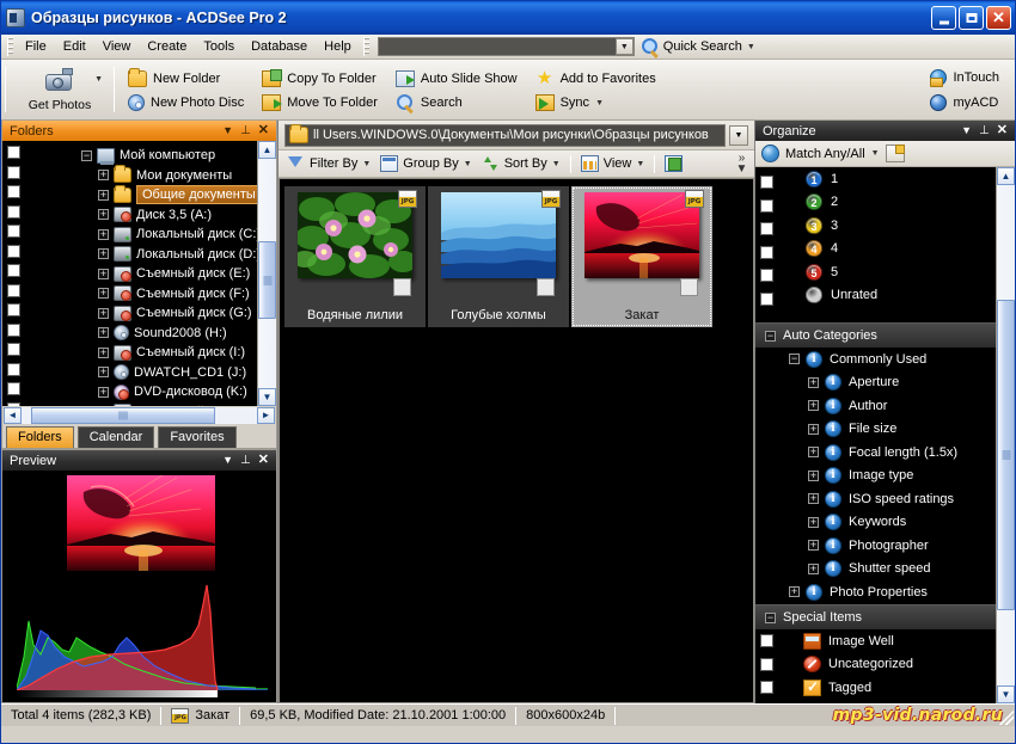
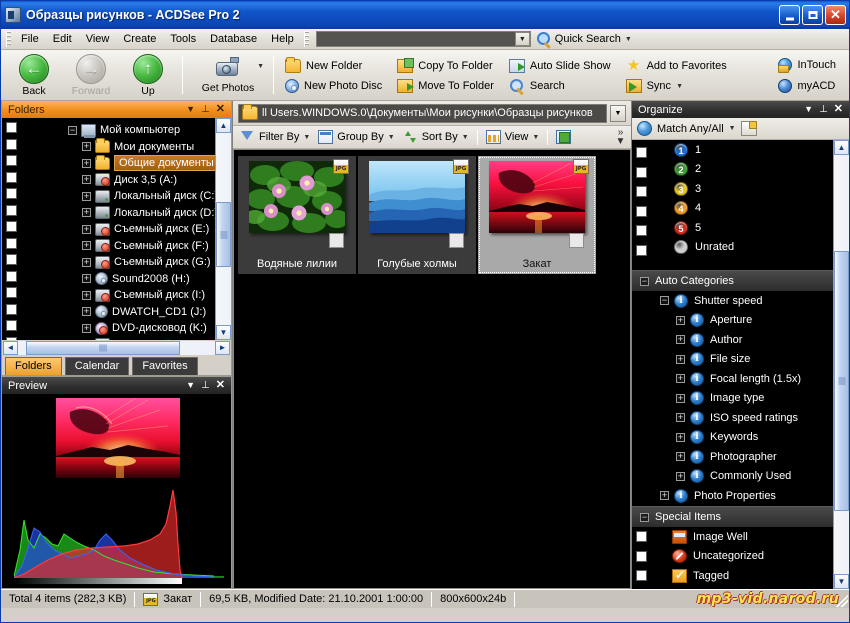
  Образцы рисунков - ACDSee Pro 2
  ✕
  File
  Edit
  View
  Create
  Tools
  Database
  Help
  Quick Search
+ ←
+ Back
+ →
+ Forward
+ ↑
+ Up
  Get Photos
  New Folder
  New Photo Disc
  Copy To Folder
  Move To Folder
  Auto Slide Show
  Search
  ★
  Add to Favorites
  Sync
  InTouch
  myACD
  Folders
  ▼
  ⊥
  ✕
  −
  Мой компьютер
  +
  Мои документы
  +
  Общие документы
  +
  Диск 3,5 (A:)
  +
  Локальный диск (C:
  +
  Локальный диск (D:
  +
  Съемный диск (E:)
  +
  Съемный диск (F:)
  +
  Съемный диск (G:)
  +
  Sound2008 (H:)
  +
  Съемный диск (I:)
  +
  DWATCH_CD1 (J:)
  +
  DVD-дисковод (K:)
  ▲
  ▼
  ◄
  ►
  Folders
  Calendar
  Favorites
  Preview
  ▼
  ⊥
  ✕
  ll Users.WINDOWS.0\Документы\Мои рисунки\Образцы рисунков
  Filter By
  Group By
  Sort By
  View
  ✓
  »
  ▼
  Водяные лилии
  Голубые холмы
  Закат
  Organize
  ▼
  ⊥
  ✕
  Match Any/All
  1
  1
  2
  2
  3
  3
  4
  4
  5
  5
  Unrated
  −
  Auto Categories
  −
  i
- Commonly Used
+ Shutter speed
  +
  i
  Aperture
  +
  i
  Author
  +
  i
  File size
  +
  i
  Focal length (1.5x)
  +
  i
  Image type
  +
  i
  ISO speed ratings
  +
  i
  Keywords
  +
  i
  Photographer
  +
  i
- Shutter speed
+ Commonly Used
  +
  i
  Photo Properties
  −
  Special Items
  Image Well
  Uncategorized
  Tagged
  ▲
  ▼
  Total 4 items (282,3 KB)
  Закат
  69,5 KB, Modified Date: 21.10.2001 1:00:00
  800x600x24b
  mp3-vid.narod.ru
